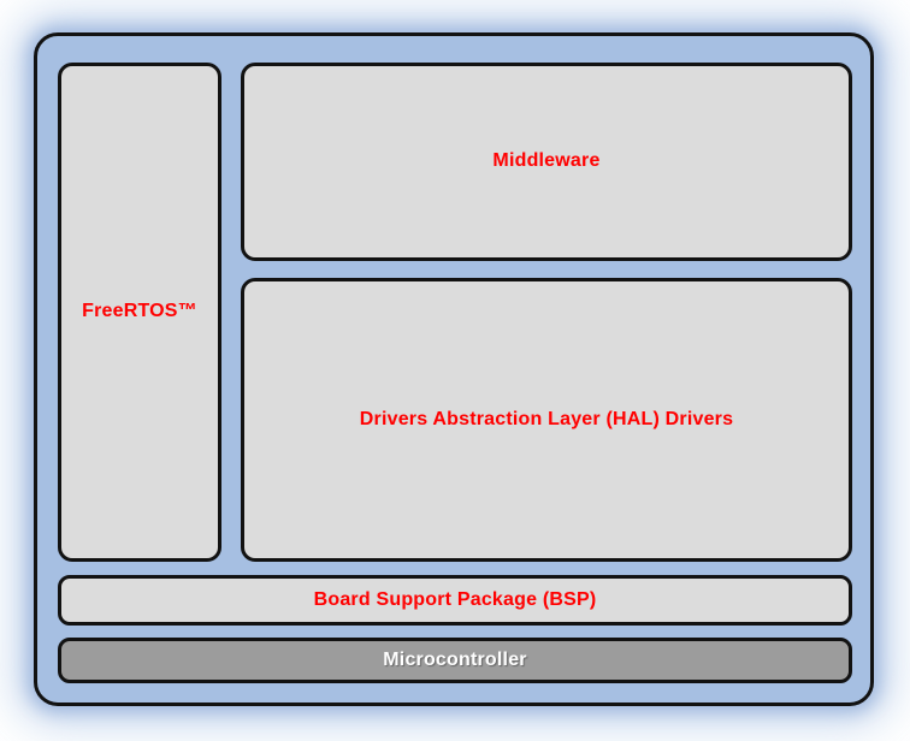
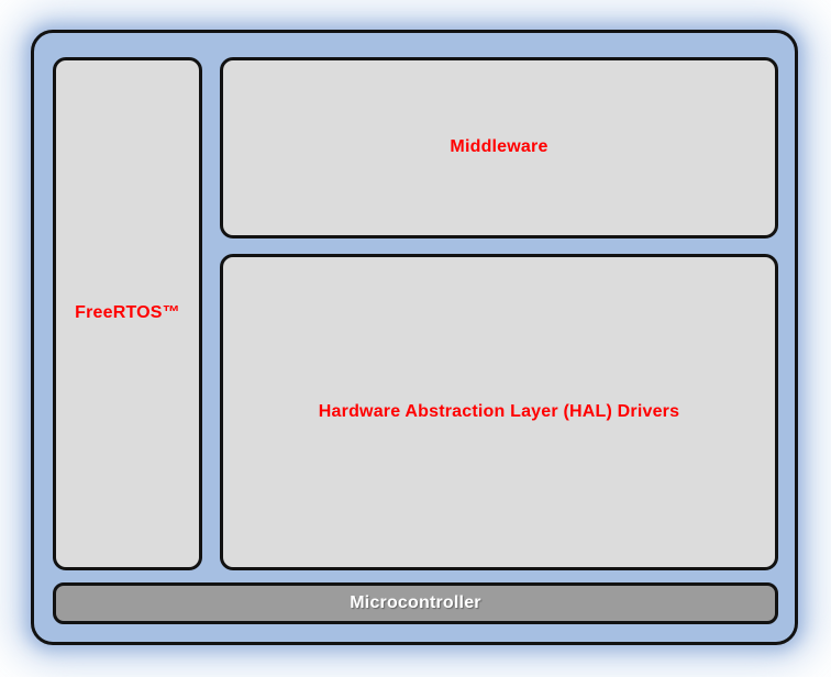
  FreeRTOS™
  Middleware
- Drivers Abstraction Layer (HAL) Drivers
+ Hardware Abstraction Layer (HAL) Drivers
- Board Support Package (BSP)
  Microcontroller
